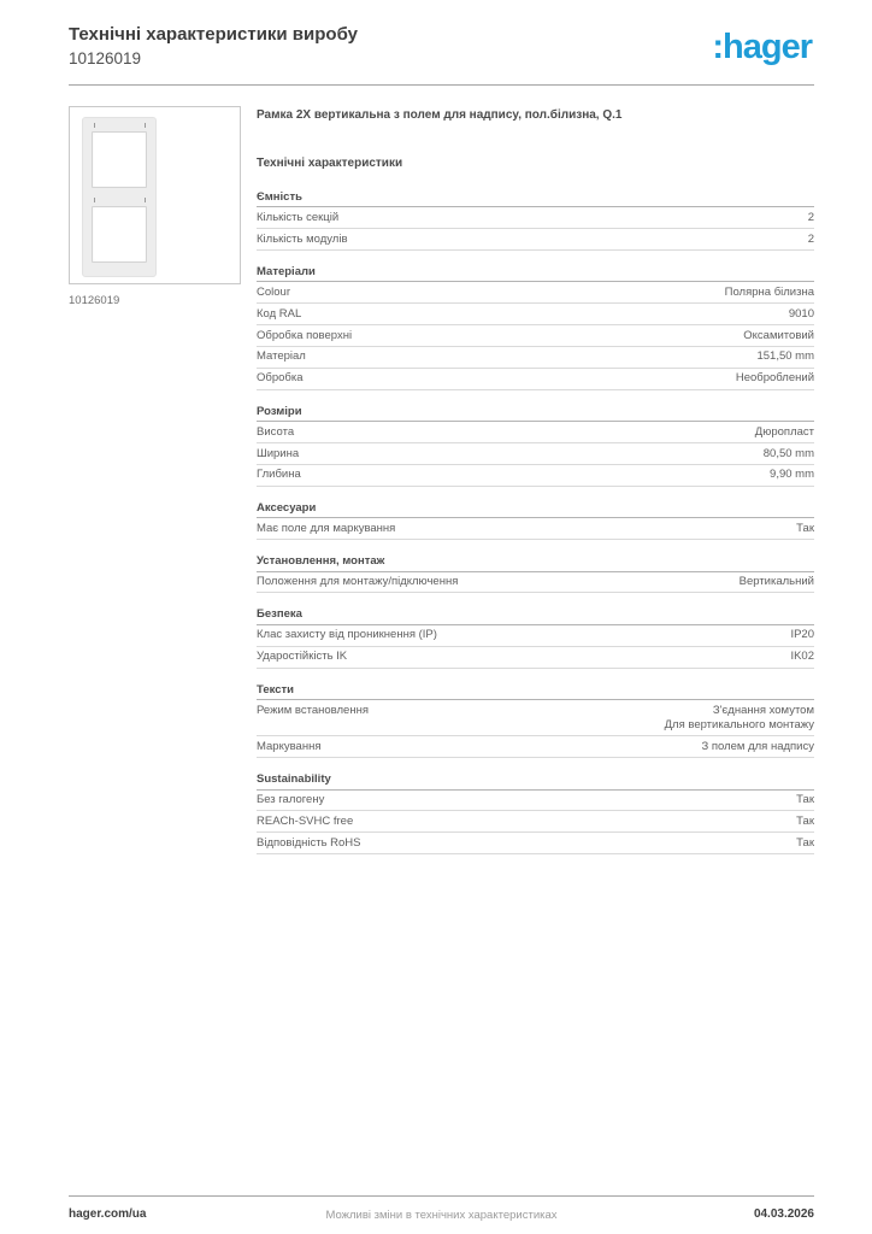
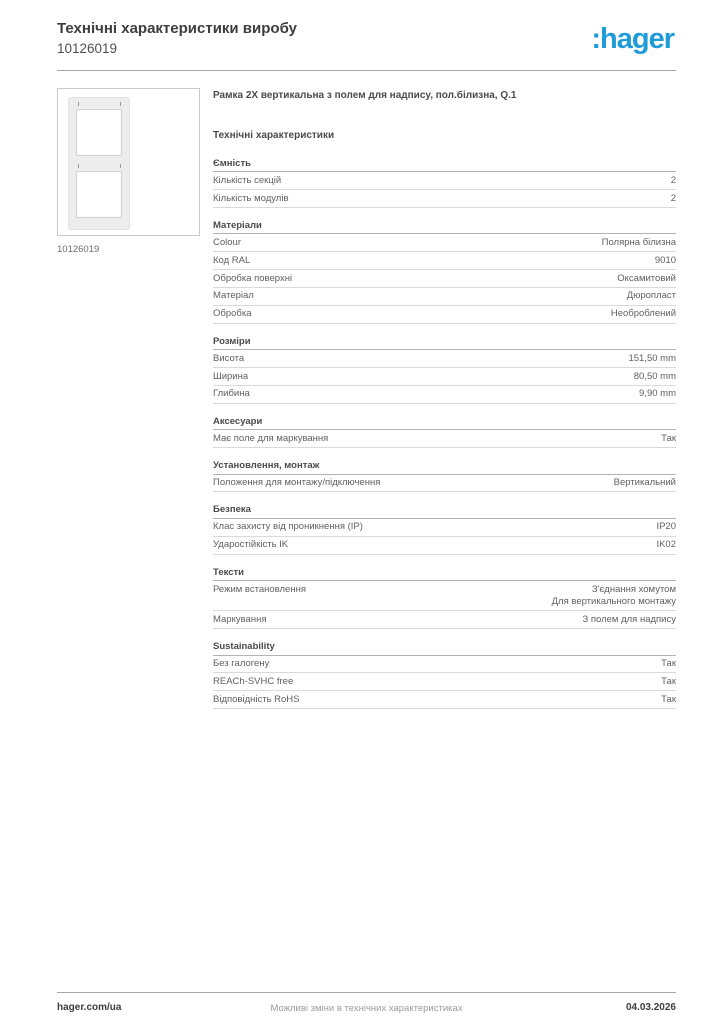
  Технічні характеристики виробу
  10126019
  :hager
  10126019
  Рамка 2X вертикальна з полем для надпису, пол.білизна, Q.1
  Технічні характеристики
  Ємність
  Кількість секцій
  2
  Кількість модулів
  2
  Матеріали
  Colour
  Полярна білизна
  Код RAL
  9010
  Обробка поверхні
  Оксамитовий
  Матеріал
- 151,50 mm
+ Дюропласт
  Обробка
  Необроблений
  Розміри
  Висота
- Дюропласт
+ 151,50 mm
  Ширина
  80,50 mm
  Глибина
  9,90 mm
  Аксесуари
  Має поле для маркування
  Так
  Установлення, монтаж
  Положення для монтажу/підключення
  Вертикальний
  Безпека
  Клас захисту від проникнення (IP)
  IP20
  Ударостійкість IK
  IK02
  Тексти
  Режим встановлення
  З'єднання хомутом
  Для вертикального монтажу
  Маркування
  З полем для надпису
  Sustainability
  Без галогену
  Так
  REACh-SVHC free
  Так
  Відповідність RoHS
  Так
  hager.com/ua
  Можливі зміни в технічних характеристиках
  04.03.2026
